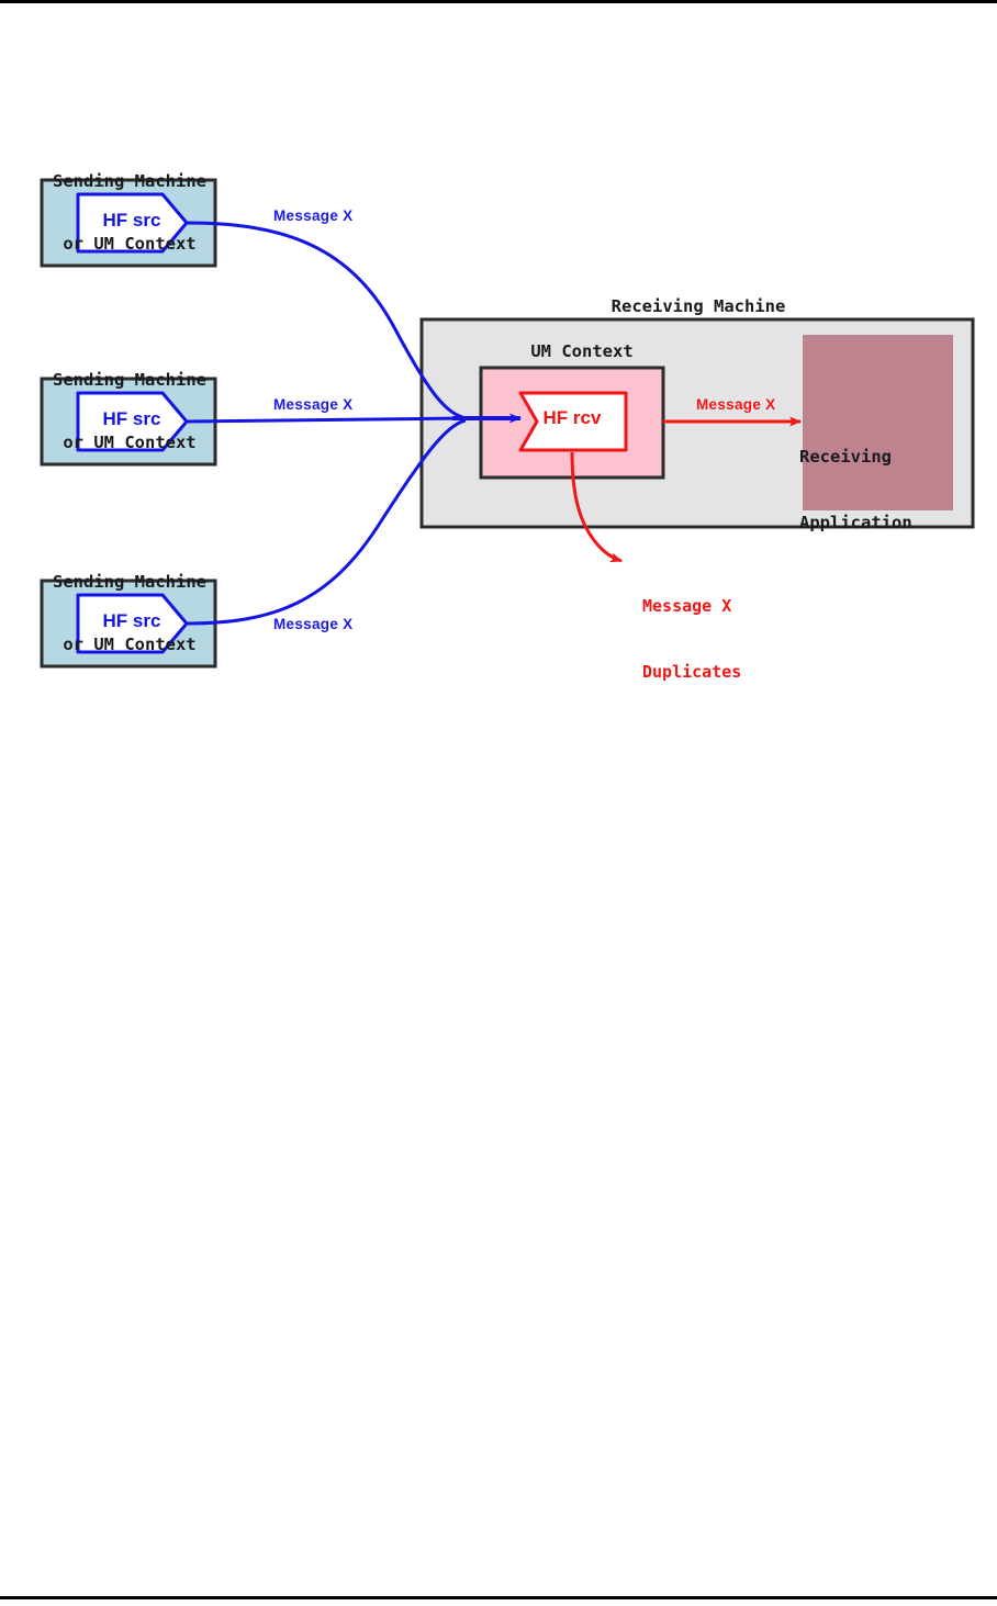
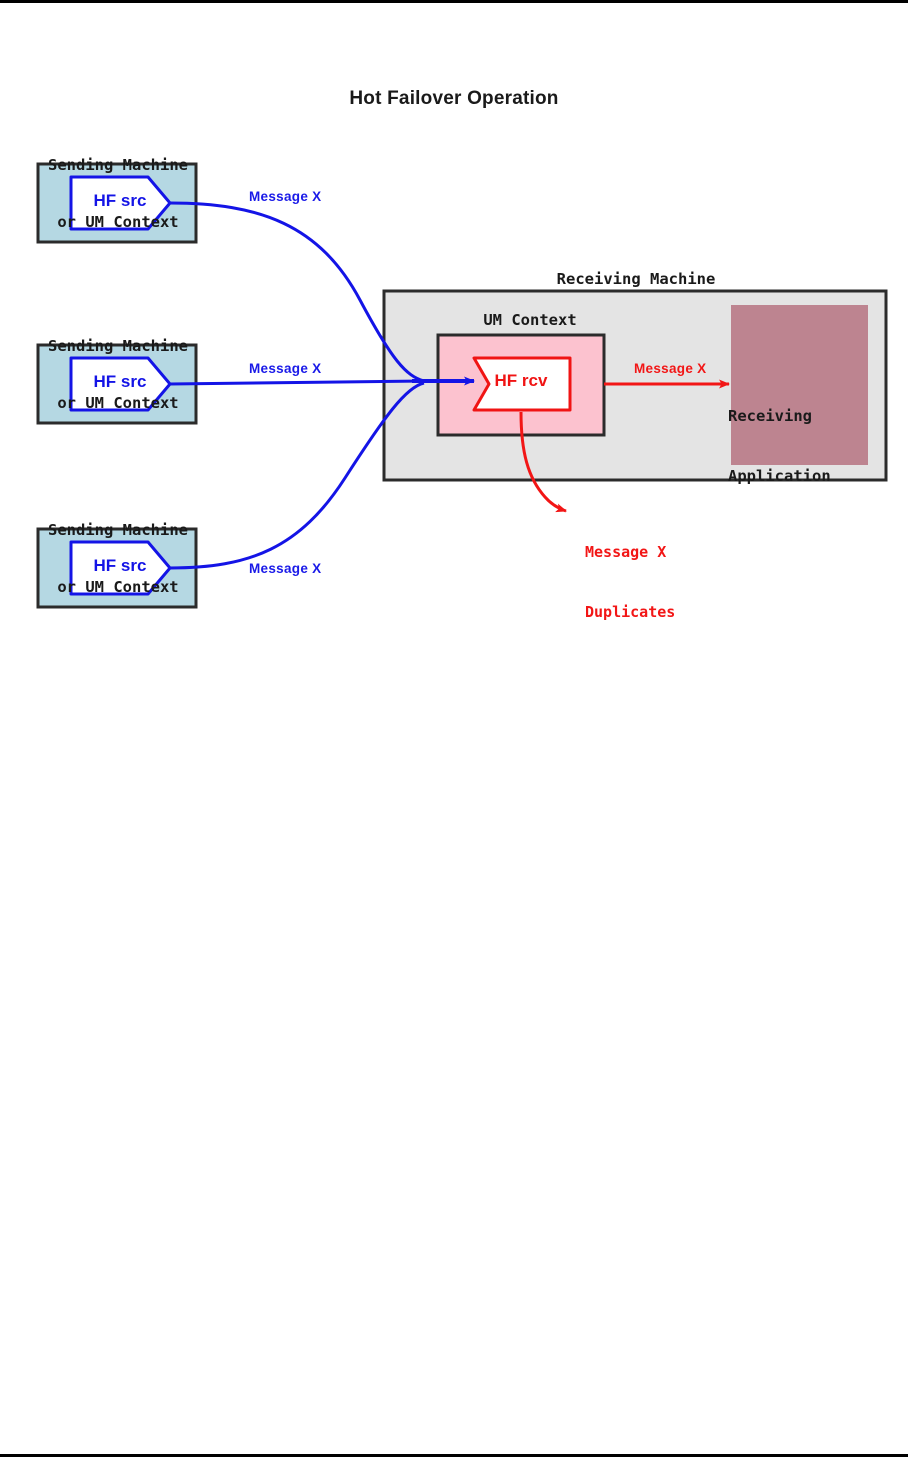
+ Hot Failover Operation
  Sending Machine
  or UM Context
  HF src
  Message X
  Sending Machine
  or UM Context
  HF src
  Message X
  Sending Machine
  or UM Context
  HF src
  Message X
  Receiving Machine
  UM Context
  HF rcv
  Message X
  Receiving
  Application
  Message X
  Duplicates
